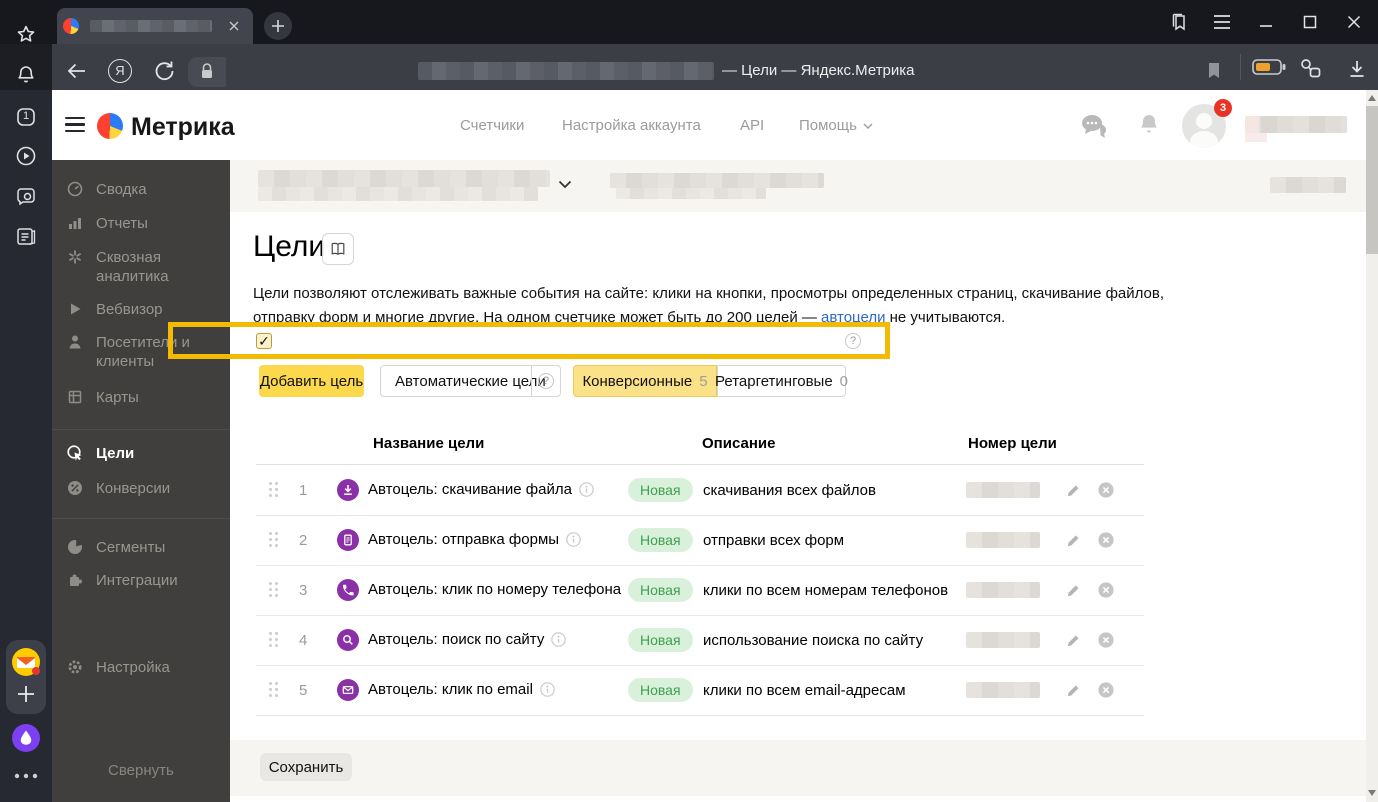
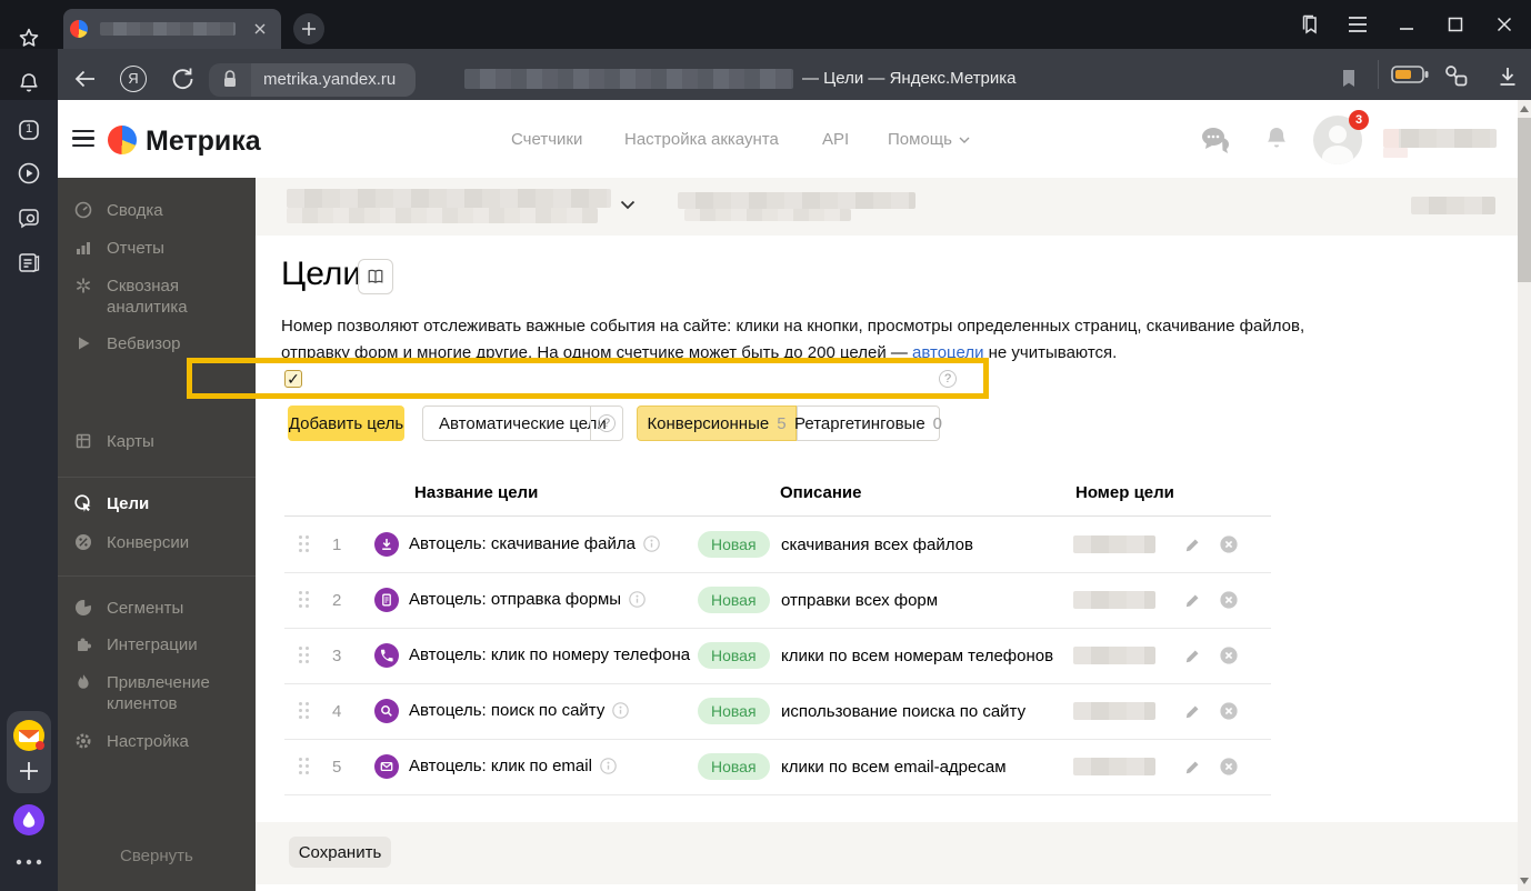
  1
  Я
+ metrika.yandex.ru
  — Цели — Яндекс.Метрика
  Метрика
  Счетчики
  Настройка аккаунта
  API
  Помощь
  3
  Сводка
  Отчеты
  Сквозная аналитика
  Вебвизор
- Посетители и клиенты
  Карты
  Цели
  Конверсии
  Сегменты
  Интеграции
+ Привлечение клиентов
  Настройка
  Свернуть
  Цели
- Цели позволяют отслеживать важные события на сайте: клики на кнопки, просмотры определенных страниц, скачивание файлов,
+ Номер позволяют отслеживать важные события на сайте: клики на кнопки, просмотры определенных страниц, скачивание файлов,
  отправку форм и многие другие. На одном счетчике может быть до 200 целей — автоцели не учитываются.
  ✓
  ?
  Добавить цель
  Автоматические цели
  ?
  Конверсионные
  5
  Ретаргетинговые
  0
  Название цели
  Описание
  Номер цели
  1
  Автоцель: скачивание файла
  Новая
  скачивания всех файлов
  2
  Автоцель: отправка формы
  Новая
  отправки всех форм
  3
  Автоцель: клик по номеру телефона
  Новая
  клики по всем номерам телефонов
  4
  Автоцель: поиск по сайту
  Новая
  использование поиска по сайту
  5
  Автоцель: клик по email
  Новая
  клики по всем email-адресам
  Сохранить
